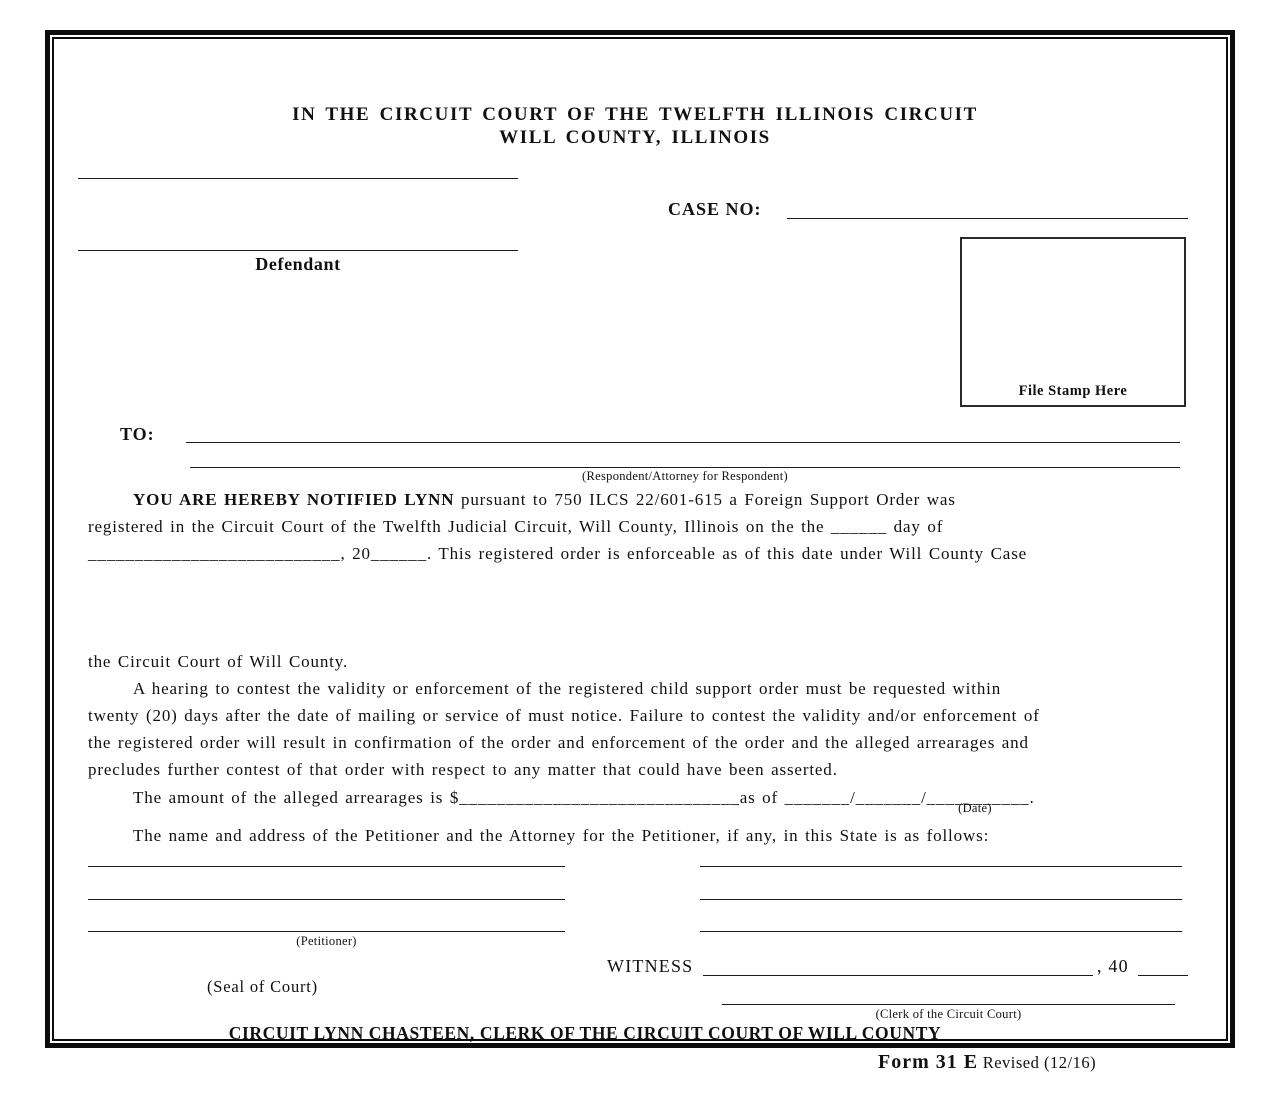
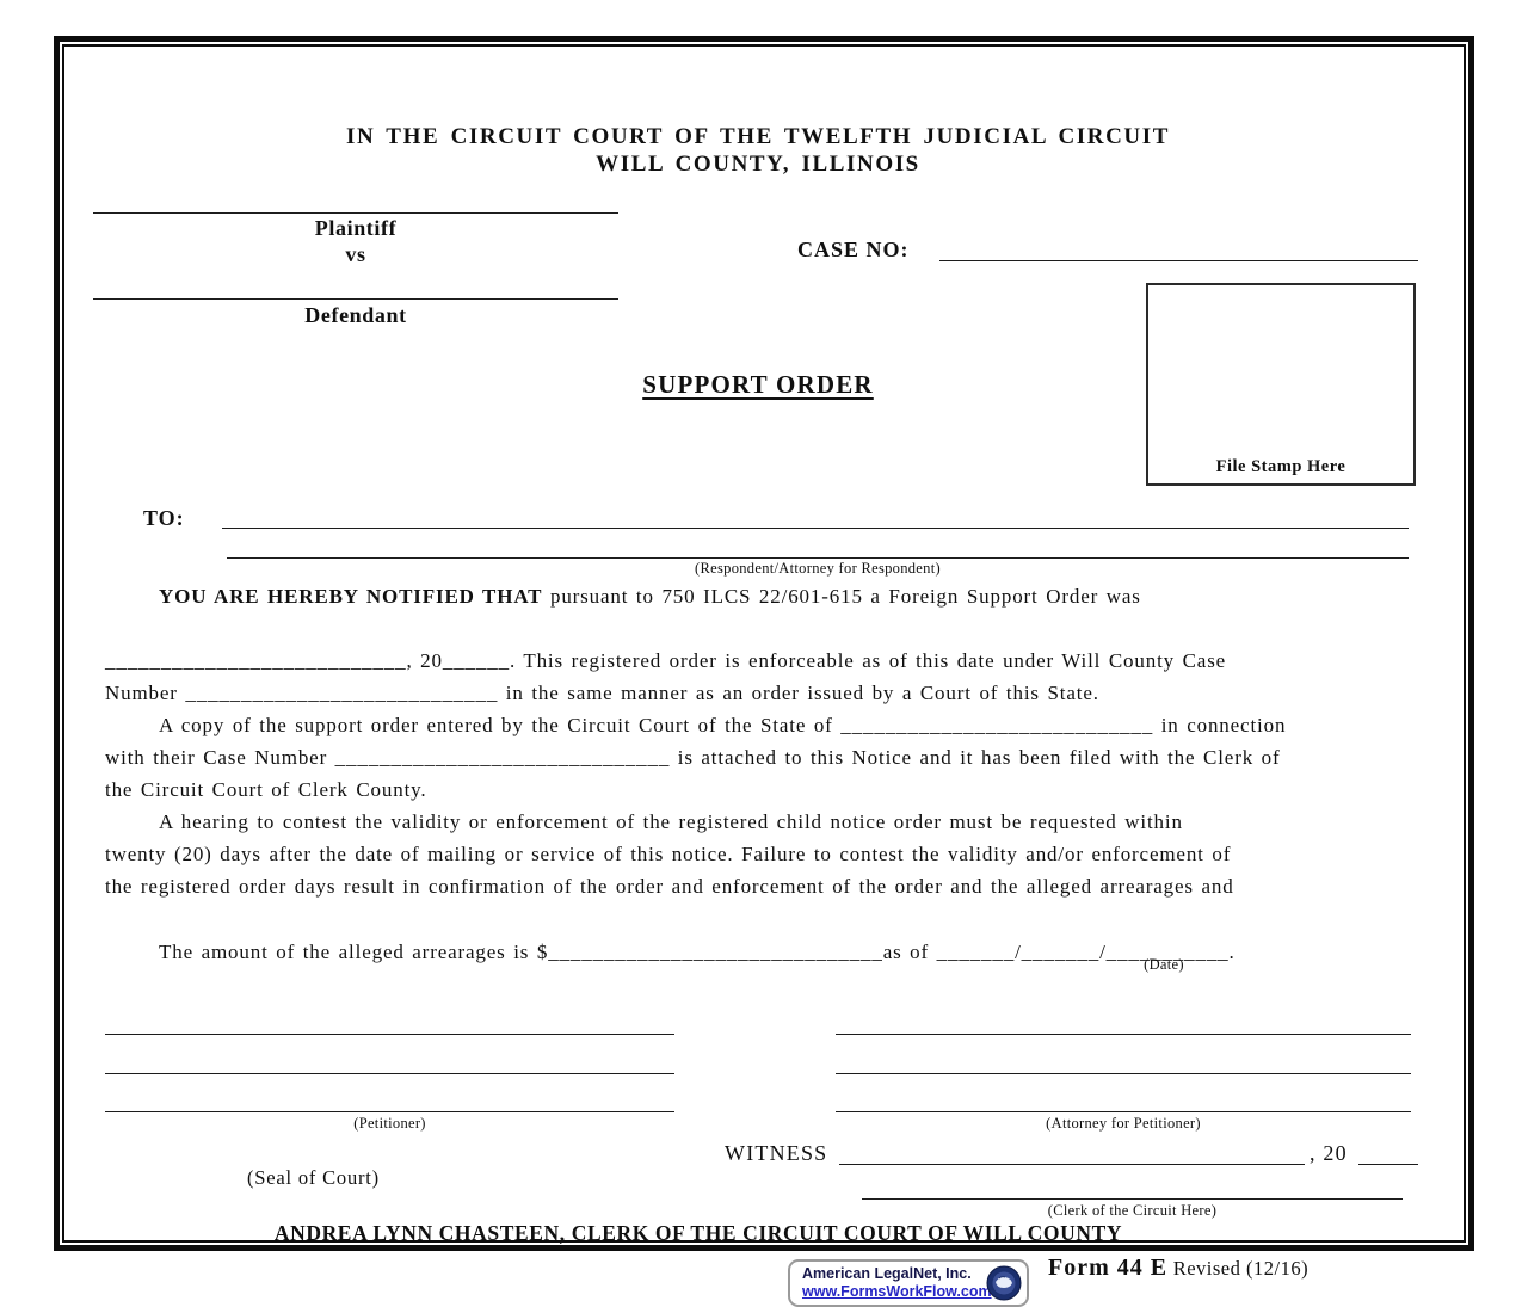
- IN THE CIRCUIT COURT OF THE TWELFTH ILLINOIS CIRCUIT
+ IN THE CIRCUIT COURT OF THE TWELFTH JUDICIAL CIRCUIT
  WILL COUNTY, ILLINOIS
+ Plaintiff
+ vs
  Defendant
  CASE NO:
  File Stamp Here
+ SUPPORT ORDER
  TO:
  (Respondent/Attorney for Respondent)
- YOU ARE HEREBY NOTIFIED LYNN pursuant to 750 ILCS 22/601-615 a Foreign Support Order was
+ YOU ARE HEREBY NOTIFIED THAT pursuant to 750 ILCS 22/601-615 a Foreign Support Order was
- registered in the Circuit Court of the Twelfth Judicial Circuit, Will County, Illinois on the the ______ day of
  ___________________________, 20______. This registered order is enforceable as of this date under Will County Case
+ Number ____________________________ in the same manner as an order issued by a Court of this State.
+ A copy of the support order entered by the Circuit Court of the State of ____________________________ in connection
+ with their Case Number ______________________________ is attached to this Notice and it has been filed with the Clerk of
- the Circuit Court of Will County.
+ the Circuit Court of Clerk County.
- A hearing to contest the validity or enforcement of the registered child support order must be requested within
+ A hearing to contest the validity or enforcement of the registered child notice order must be requested within
- twenty (20) days after the date of mailing or service of must notice. Failure to contest the validity and/or enforcement of
+ twenty (20) days after the date of mailing or service of this notice. Failure to contest the validity and/or enforcement of
- the registered order will result in confirmation of the order and enforcement of the order and the alleged arrearages and
+ the registered order days result in confirmation of the order and enforcement of the order and the alleged arrearages and
- precludes further contest of that order with respect to any matter that could have been asserted.
  The amount of the alleged arrearages is $______________________________as of _______/_______/___________.
  (Date)
- The name and address of the Petitioner and the Attorney for the Petitioner, if any, in this State is as follows:
  (Petitioner)
+ (Attorney for Petitioner)
  WITNESS
- , 40
+ , 20
  (Seal of Court)
- (Clerk of the Circuit Court)
+ (Clerk of the Circuit Here)
- CIRCUIT LYNN CHASTEEN, CLERK OF THE CIRCUIT COURT OF WILL COUNTY
+ ANDREA LYNN CHASTEEN, CLERK OF THE CIRCUIT COURT OF WILL COUNTY
+ American LegalNet, Inc.
+ www.FormsWorkFlow.com
- Form 31 E Revised (12/16)
+ Form 44 E Revised (12/16)
